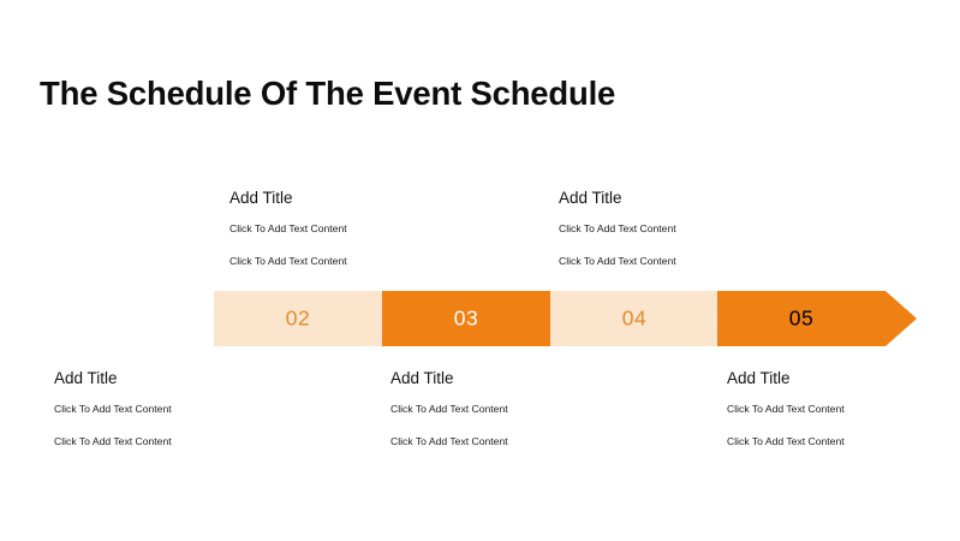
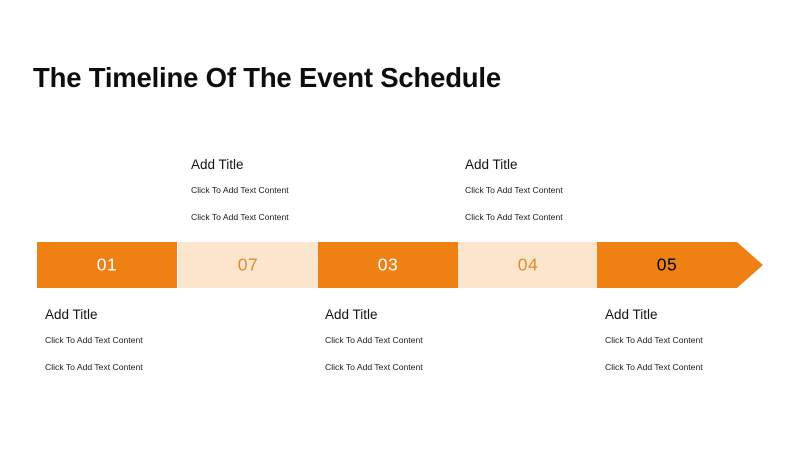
- The Schedule Of The Event Schedule
+ The Timeline Of The Event Schedule
  Add Title
  Click To Add Text Content
  Click To Add Text Content
  Add Title
  Click To Add Text Content
  Click To Add Text Content
+ 01
- 02
+ 07
  03
  04
  05
  Add Title
  Click To Add Text Content
  Click To Add Text Content
  Add Title
  Click To Add Text Content
  Click To Add Text Content
  Add Title
  Click To Add Text Content
  Click To Add Text Content
